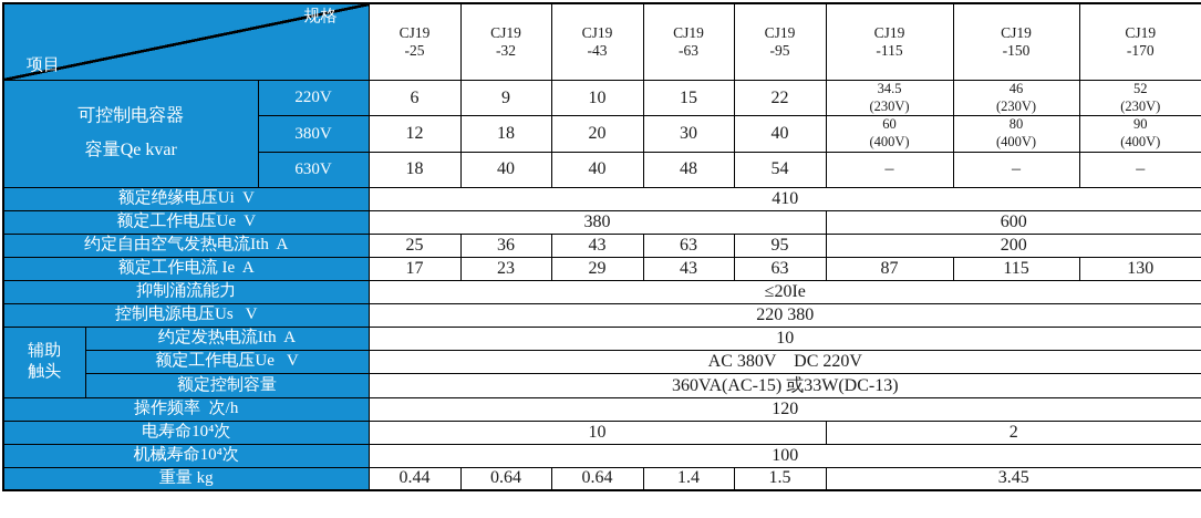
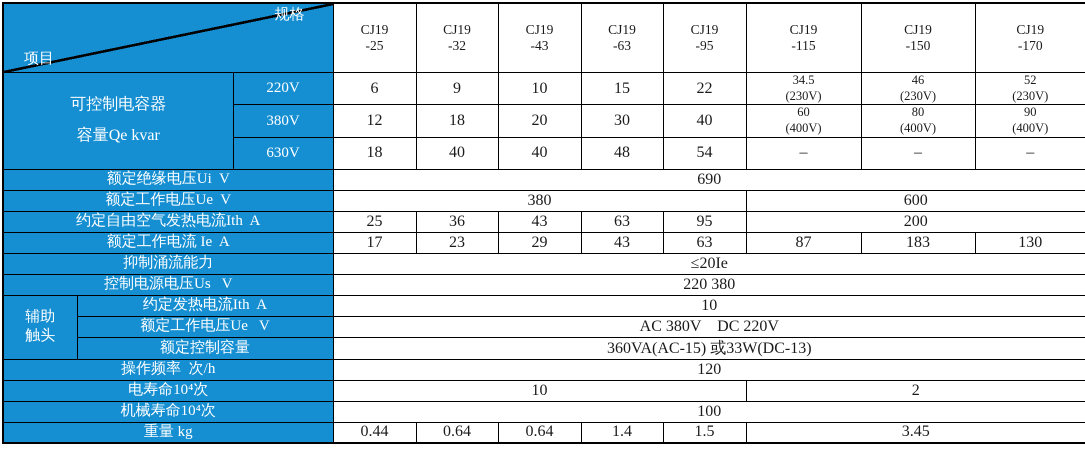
  项目 规格	CJ19 -25	CJ19 -32	CJ19 -43	CJ19 -63	CJ19 -95	CJ19 -115	CJ19 -150	CJ19 -170
  可控制电容器 容量Qe kvar	220V	6	9	10	15	22	34.5 (230V)	46 (230V)	52 (230V)
  380V	12	18	20	30	40	60 (400V)	80 (400V)	90 (400V)
  630V	18	40	40	48	54	–	–	–
- 额定绝缘电压Ui V	410
+ 额定绝缘电压Ui V	690
  额定工作电压Ue V	380	600
  约定自由空气发热电流Ith A	25	36	43	63	95	200
- 额定工作电流 Ie A	17	23	29	43	63	87	115	130
+ 额定工作电流 Ie A	17	23	29	43	63	87	183	130
  抑制涌流能力	≤20Ie
  控制电源电压Us V	220 380
  辅助 触头	约定发热电流Ith A	10
  额定工作电压Ue V	AC 380V DC 220V
  额定控制容量	360VA(AC-15) 或33W(DC-13)
  操作频率 次/h	120
  电寿命10⁴次	10	2
  机械寿命10⁴次	100
  重量 kg	0.44	0.64	0.64	1.4	1.5	3.45
